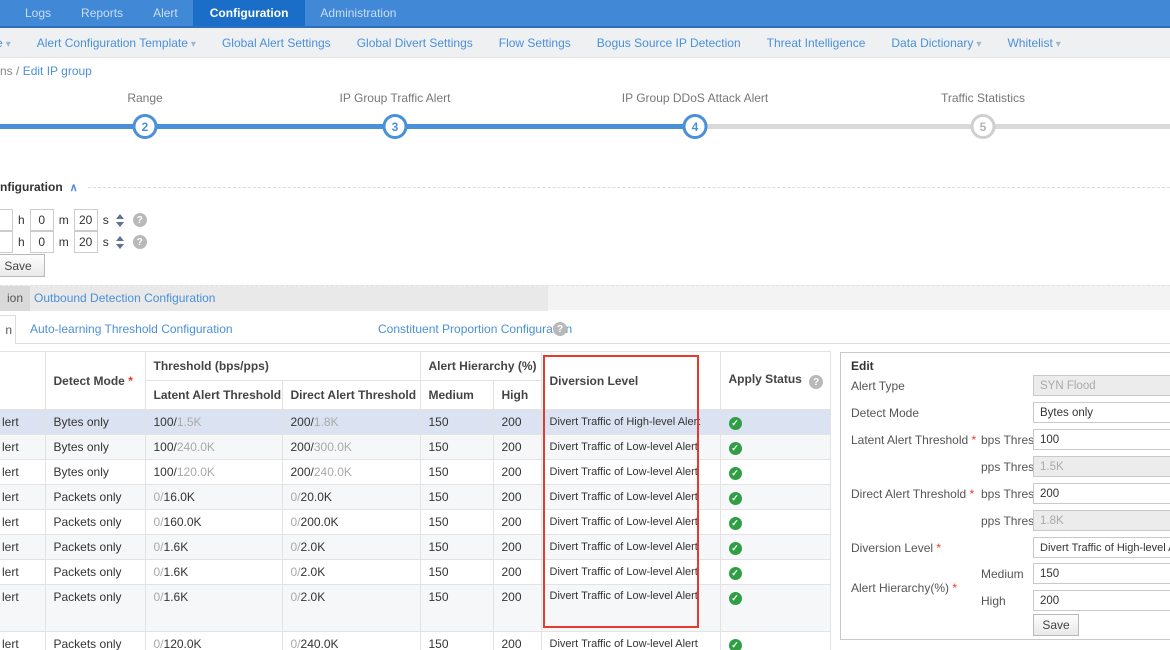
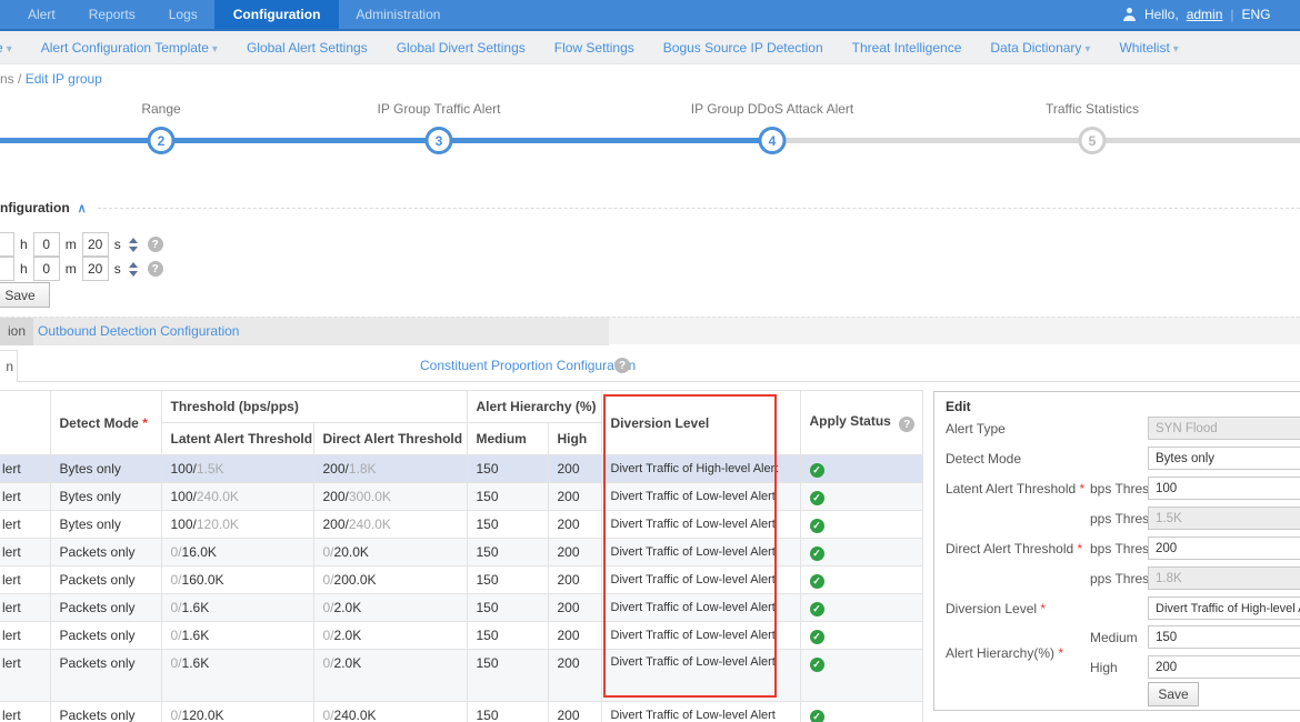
- Logs
+ Alert
  Reports
- Alert
+ Logs
  Configuration
  Administration
+ Hello,
+ admin
+ |
+ ENG
  Alert Configuration Template ▾
  Global Alert Settings
  Global Divert Settings
  Flow Settings
  Bogus Source IP Detection
  Threat Intelligence
  Data Dictionary ▾
  Whitelist ▾
  ns / Edit IP group
  Range
  IP Group Traffic Alert
  IP Group DDoS Attack Alert
  Traffic Statistics
  2
  3
  4
  5
  nfiguration
  ∧
  h
  0
  m
  20
  s
  ?
  h
  0
  m
  20
  s
  ?
  Save
  ion
  Outbound Detection Configuration
  n
- Auto-learning Threshold Configuration
  Constituent Proportion Configuran
  ?
  	Detect Mode *	Threshold (bps/pps)	Alert Hierarchy (%)	Diversion Level	Apply Status ?
  Latent Alert Threshold	Direct Alert Threshold	Medium	High
  lert	Bytes only	100/1.5K	200/1.8K	150	200	Divert Traffic of High-level Alert	✓
  lert	Bytes only	100/240.0K	200/300.0K	150	200	Divert Traffic of Low-level Alert	✓
  lert	Bytes only	100/120.0K	200/240.0K	150	200	Divert Traffic of Low-level Alert	✓
  lert	Packets only	0/16.0K	0/20.0K	150	200	Divert Traffic of Low-level Alert	✓
  lert	Packets only	0/160.0K	0/200.0K	150	200	Divert Traffic of Low-level Alert	✓
  lert	Packets only	0/1.6K	0/2.0K	150	200	Divert Traffic of Low-level Alert	✓
  lert	Packets only	0/1.6K	0/2.0K	150	200	Divert Traffic of Low-level Alert	✓
  lert	Packets only	0/1.6K	0/2.0K	150	200	Divert Traffic of Low-level Alert	✓
  lert	Packets only	0/120.0K	0/240.0K	150	200	Divert Traffic of Low-level Alert	✓
  Edit
  Alert Type
  SYN Flood
  Detect Mode
  Bytes only
  Latent Alert Threshold *
  100
  1.5K
  Direct Alert Threshold *
  200
  1.8K
  Diversion Level *
  Divert Traffic of High-level
  Alert Hierarchy(%) *
  Medium
  150
  High
  200
  Save
